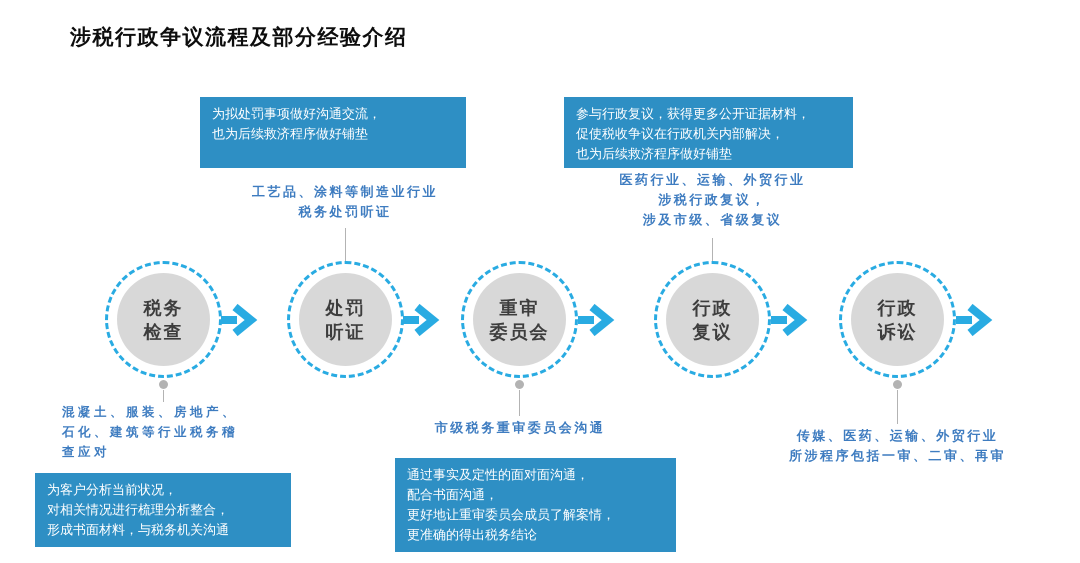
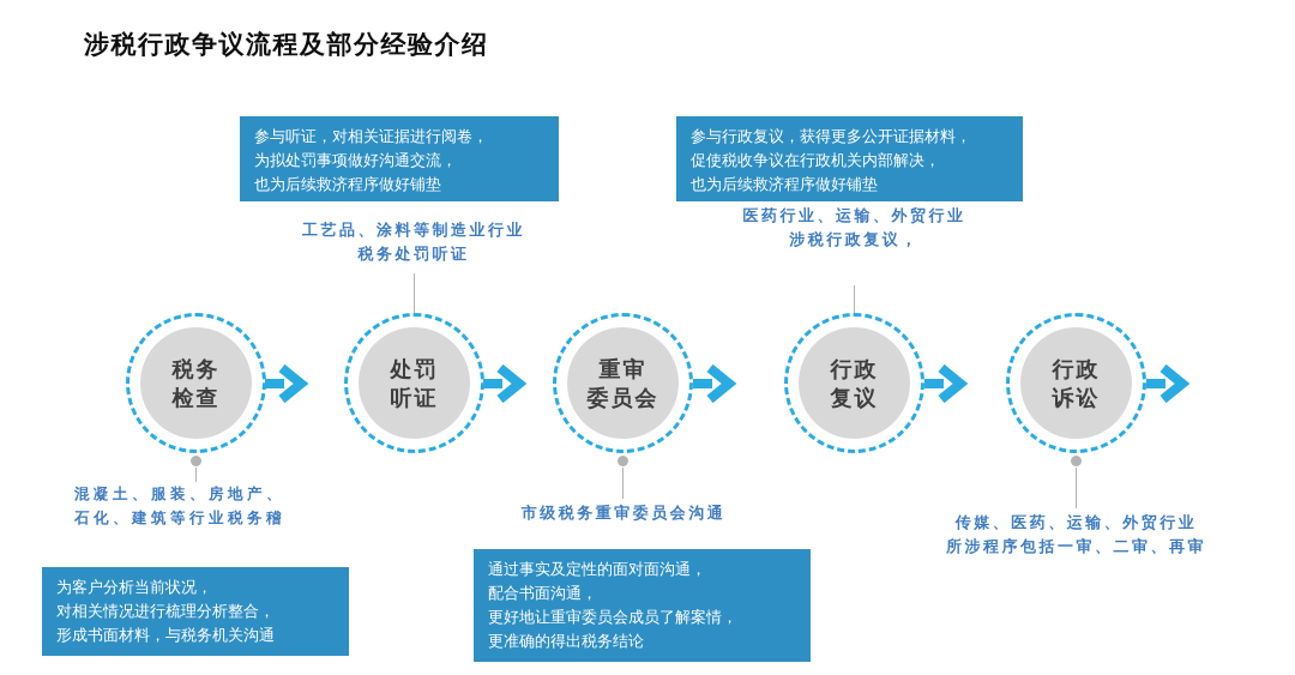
  涉税行政争议流程及部分经验介绍
+ 参与听证，对相关证据进行阅卷，
  为拟处罚事项做好沟通交流，
  也为后续救济程序做好铺垫
  参与行政复议，获得更多公开证据材料，
  促使税收争议在行政机关内部解决，
  也为后续救济程序做好铺垫
  工艺品、涂料等制造业行业
  税务处罚听证
  医药行业、运输、外贸行业
  涉税行政复议，
- 涉及市级、省级复议
  税务
  检查
  处罚
  听证
  重审
  委员会
  行政
  复议
  行政
  诉讼
  混凝土、服装、房地产、
  石化、建筑等行业税务稽
- 查应对
  市级税务重审委员会沟通
  传媒、医药、运输、外贸行业
  所涉程序包括一审、二审、再审
  为客户分析当前状况，
  对相关情况进行梳理分析整合，
  形成书面材料，与税务机关沟通
  通过事实及定性的面对面沟通，
  配合书面沟通，
  更好地让重审委员会成员了解案情，
  更准确的得出税务结论
